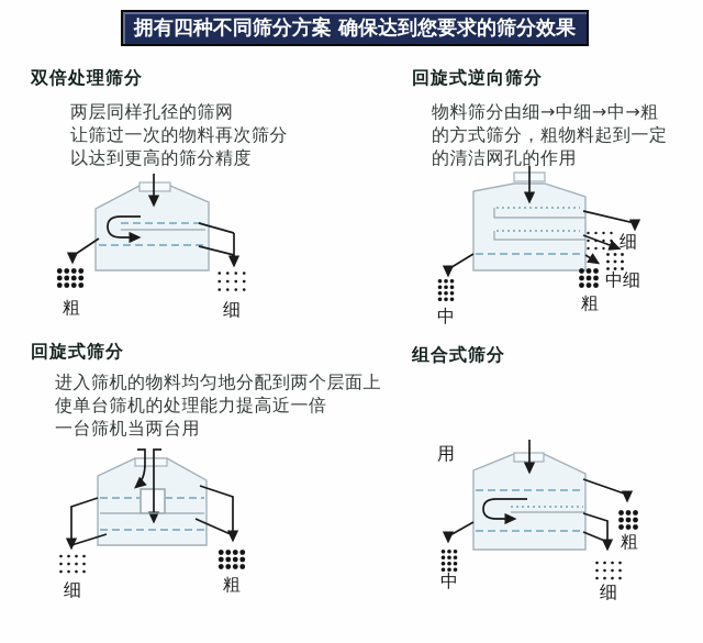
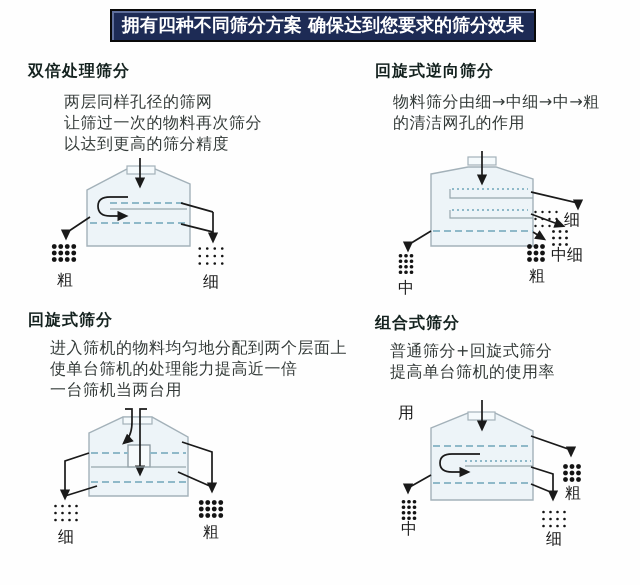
  拥有四种不同筛分方案 确保达到您要求的筛分效果
  双倍处理筛分
  两层同样孔径的筛网
  让筛过一次的物料再次筛分
  以达到更高的筛分精度
  粗
  细
  回旋式逆向筛分
  物料筛分由细→中细→中→粗
- 的方式筛分，粗物料起到一定
  的清洁网孔的作用
  细
  中细
  粗
  中
  回旋式筛分
  进入筛机的物料均匀地分配到两个层面上
  使单台筛机的处理能力提高近一倍
  一台筛机当两台用
  细
  粗
  组合式筛分
+ 普通筛分+回旋式筛分
+ 提高单台筛机的使用率
  用
  粗
  细
  中
